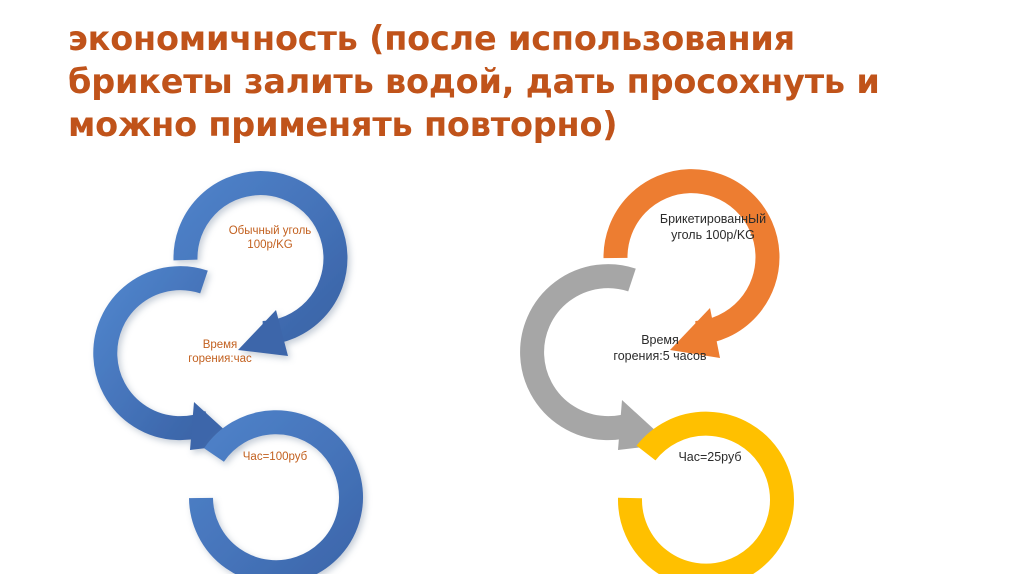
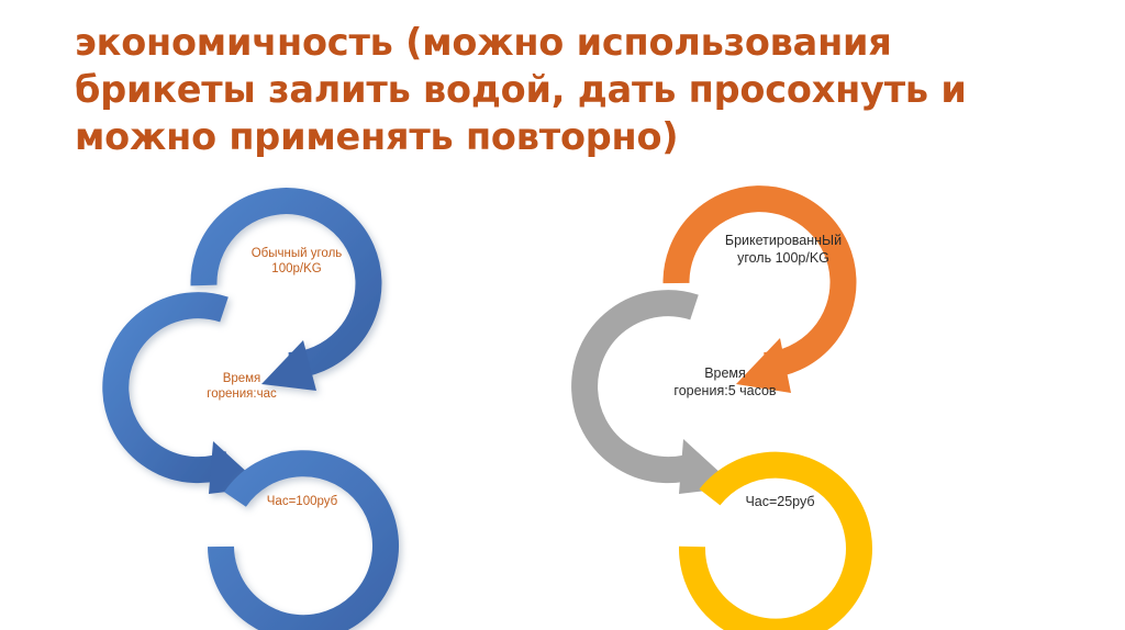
- экономичность (после использования брикеты залить водой, дать просохнуть и можно применять повторно)
+ экономичность (можно использования брикеты залить водой, дать просохнуть и можно применять повторно)
  Обычный уголь
  100р/KG
  Время
  горения:час
  Час=100руб
  БрикетированнЫй
  уголь 100р/KG
  Время
  горения:5 часов
  Час=25руб
